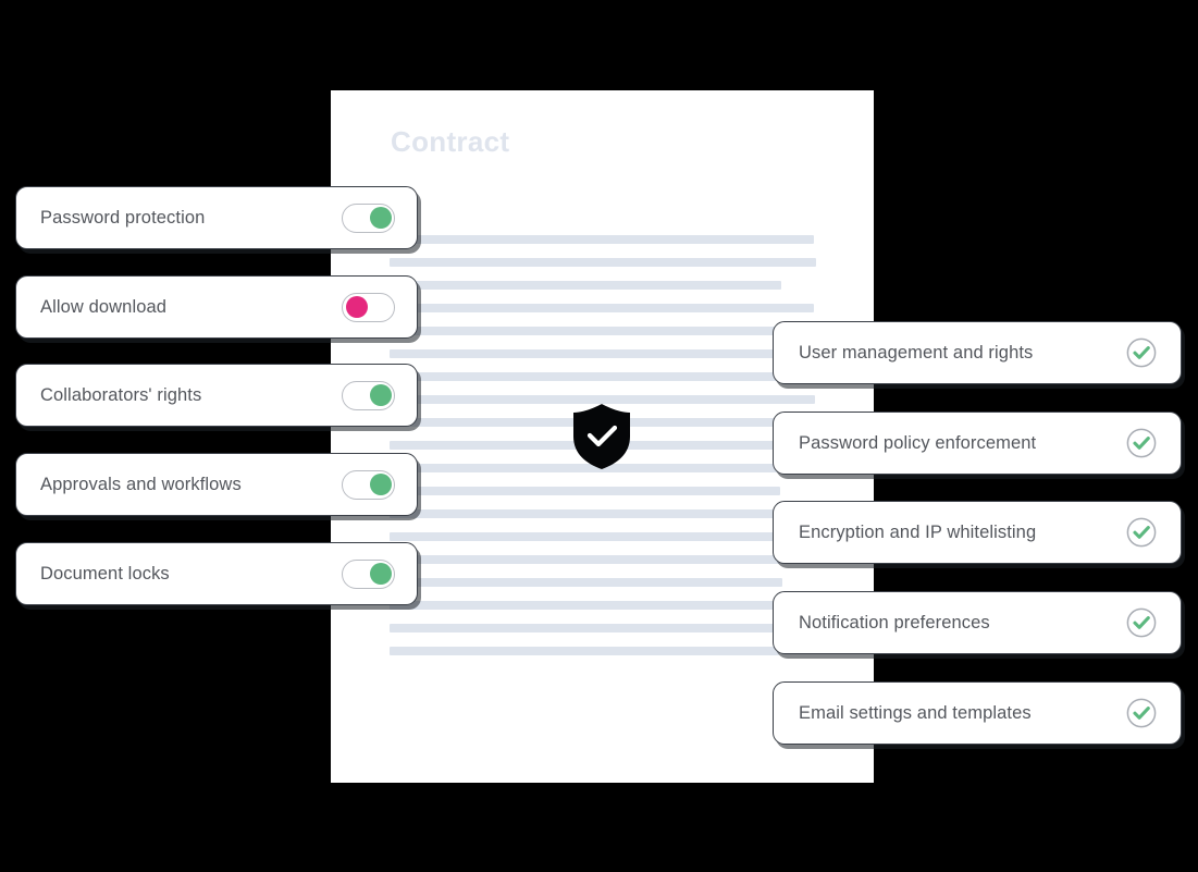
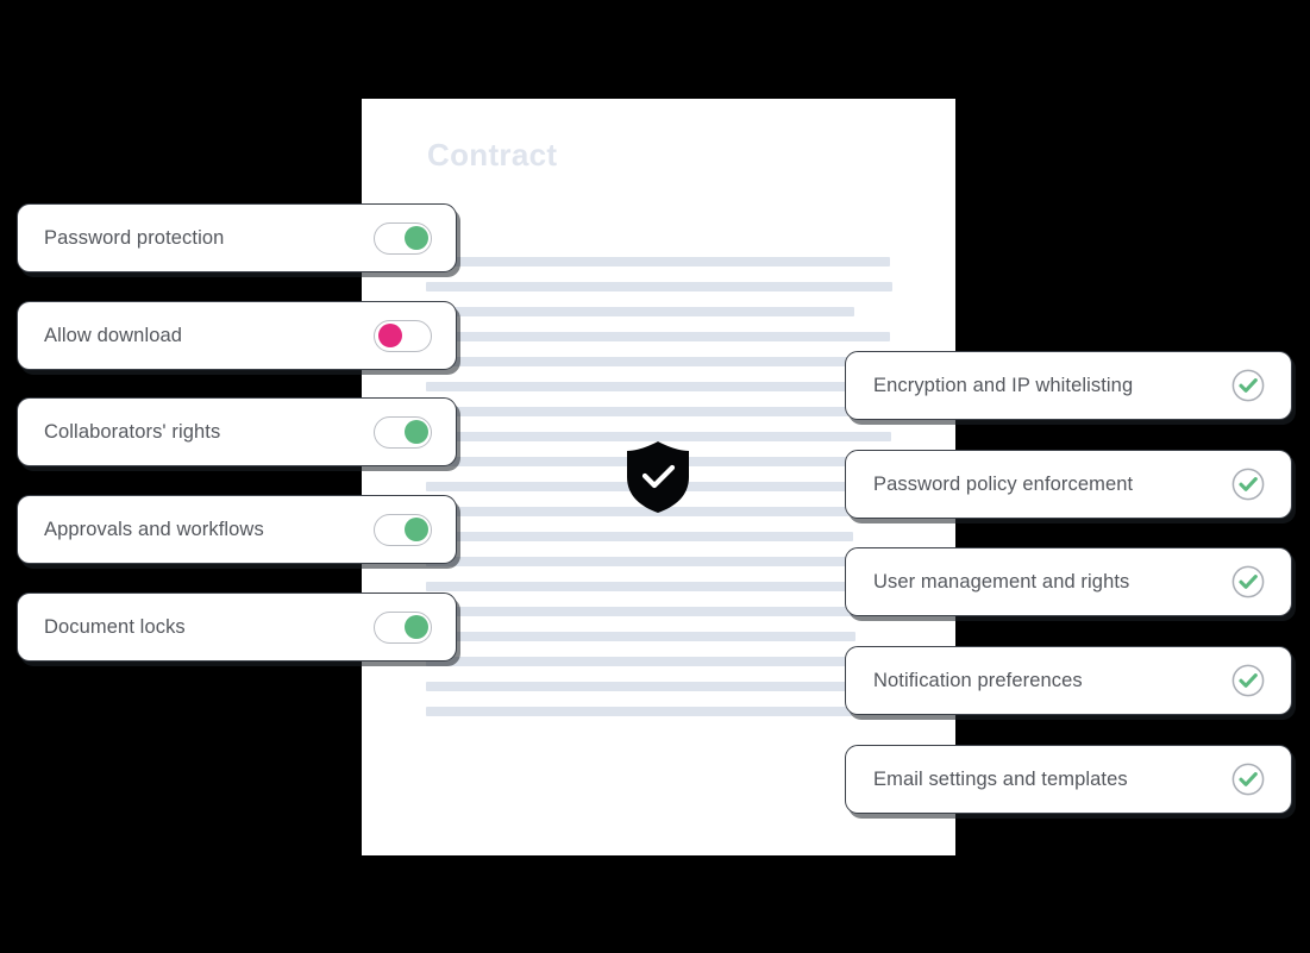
  Contract
  Password protection
  Allow download
  Collaborators' rights
  Approvals and workflows
  Document locks
- User management and rights
+ Encryption and IP whitelisting
  Password policy enforcement
- Encryption and IP whitelisting
+ User management and rights
  Notification preferences
  Email settings and templates
